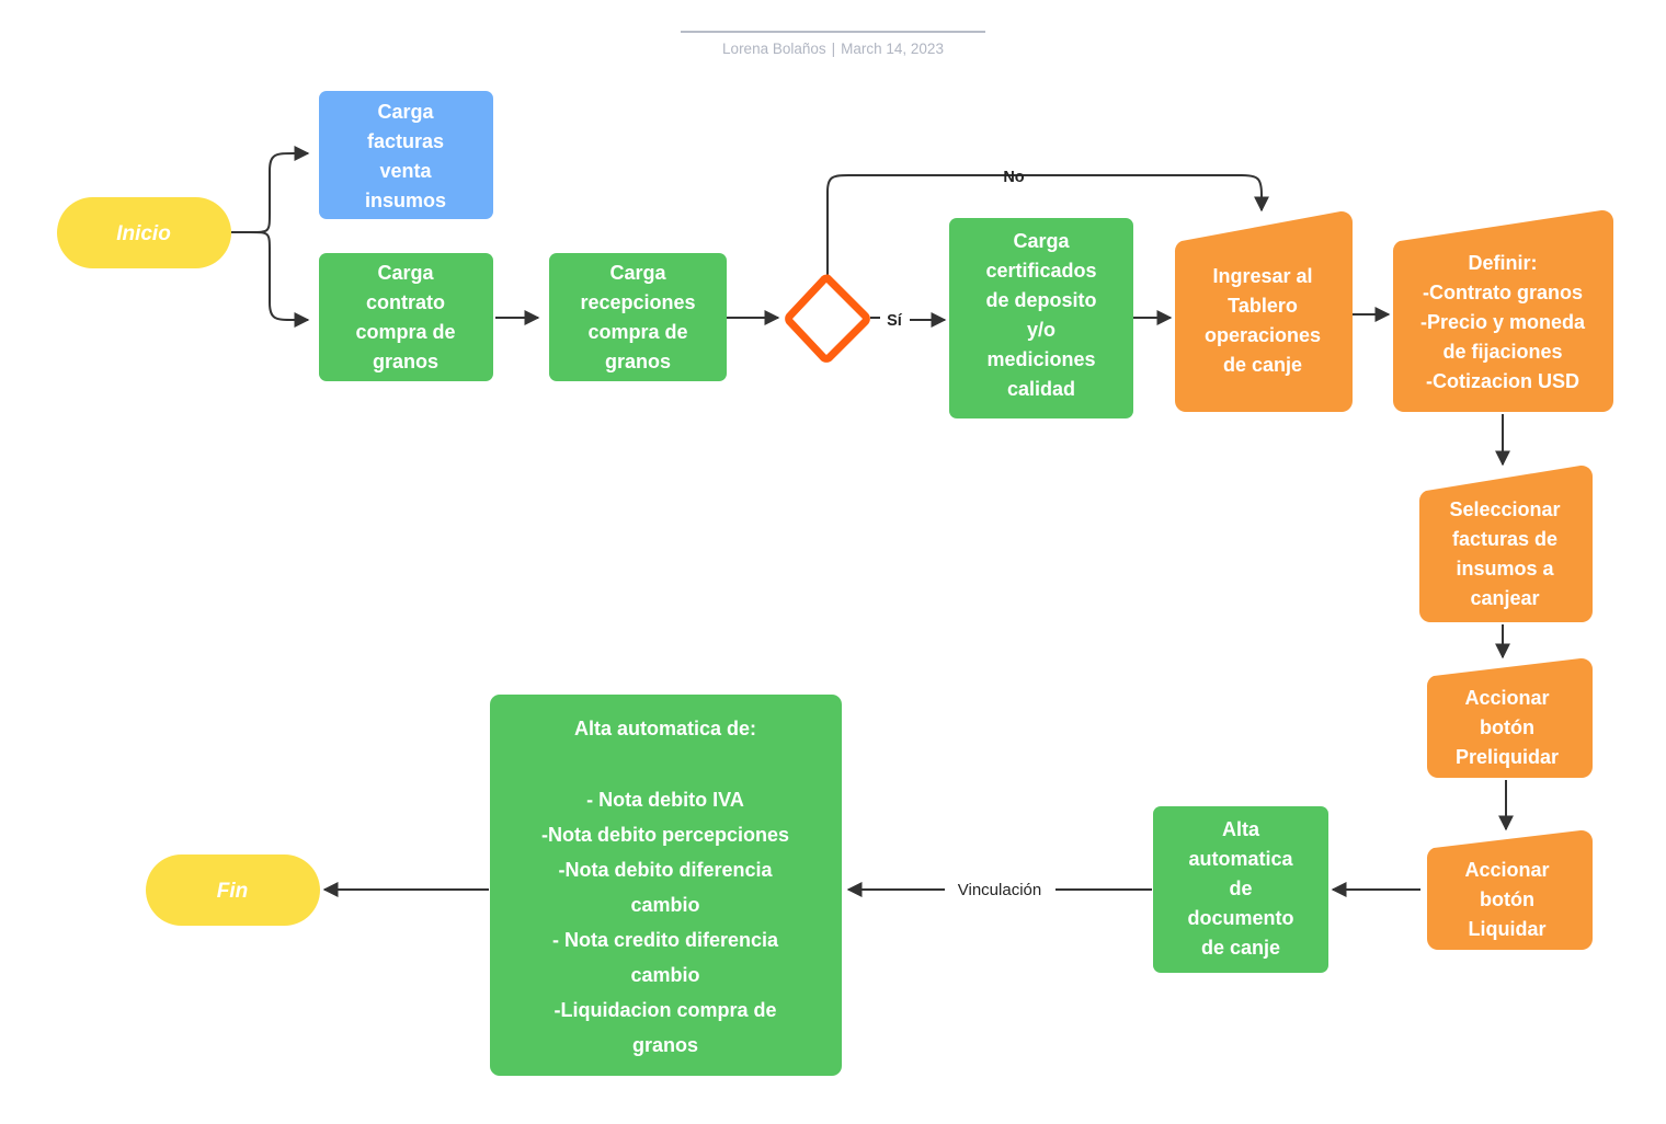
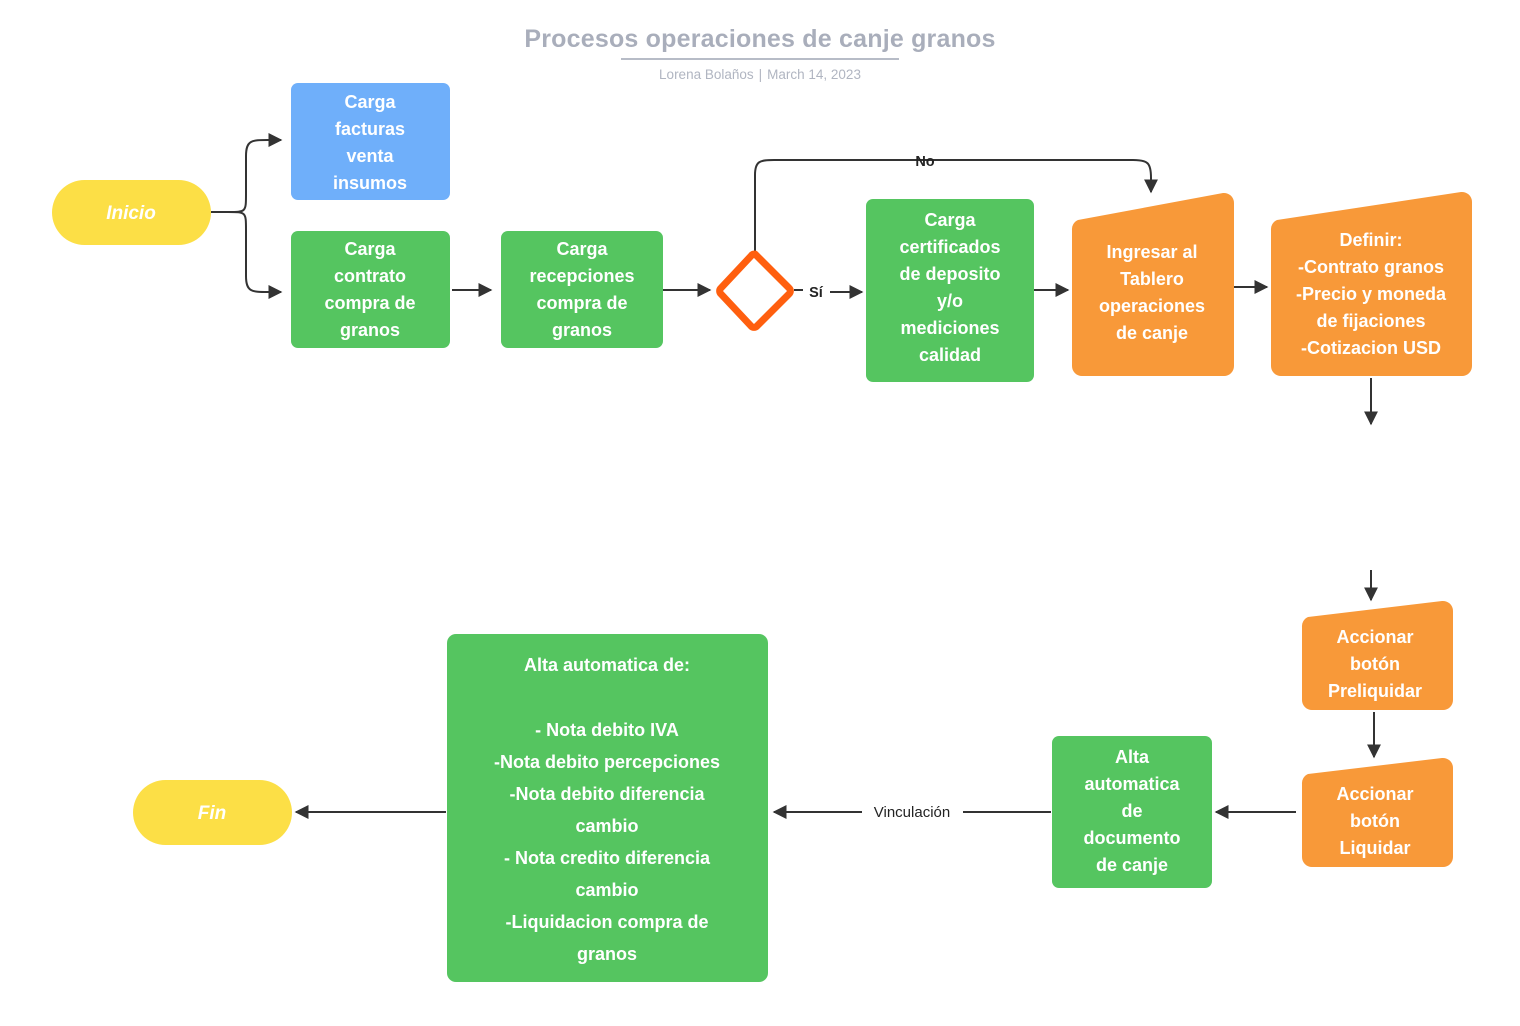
+ Procesos operaciones de canje granos
  Lorena Bolaños | March 14, 2023
  Sí
  No
  Vinculación
  Inicio
  Carga
  facturas
  venta
  insumos
  Carga
  contrato
  compra de
  granos
  Carga
  recepciones
  compra de
  granos
  Carga
  certificados
  de deposito
  y/o
  mediciones
  calidad
  Ingresar al
  Tablero
  operaciones
  de canje
  Definir:
  -Contrato granos
  -Precio y moneda
  de fijaciones
  -Cotizacion USD
- Seleccionar
- facturas de
- insumos a
- canjear
  Accionar
  botón
  Preliquidar
  Accionar
  botón
  Liquidar
  Alta
  automatica
  de
  documento
  de canje
  Alta automatica de:
  - Nota debito IVA
  -Nota debito percepciones
  -Nota debito diferencia
  cambio
  - Nota credito diferencia
  cambio
  -Liquidacion compra de
  granos
  Fin
